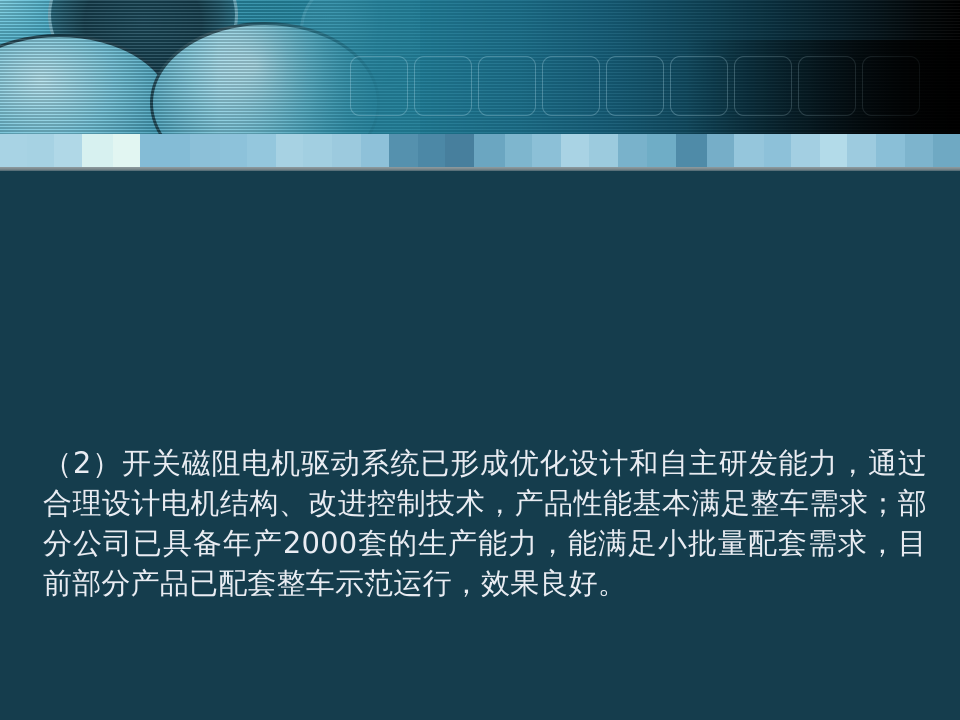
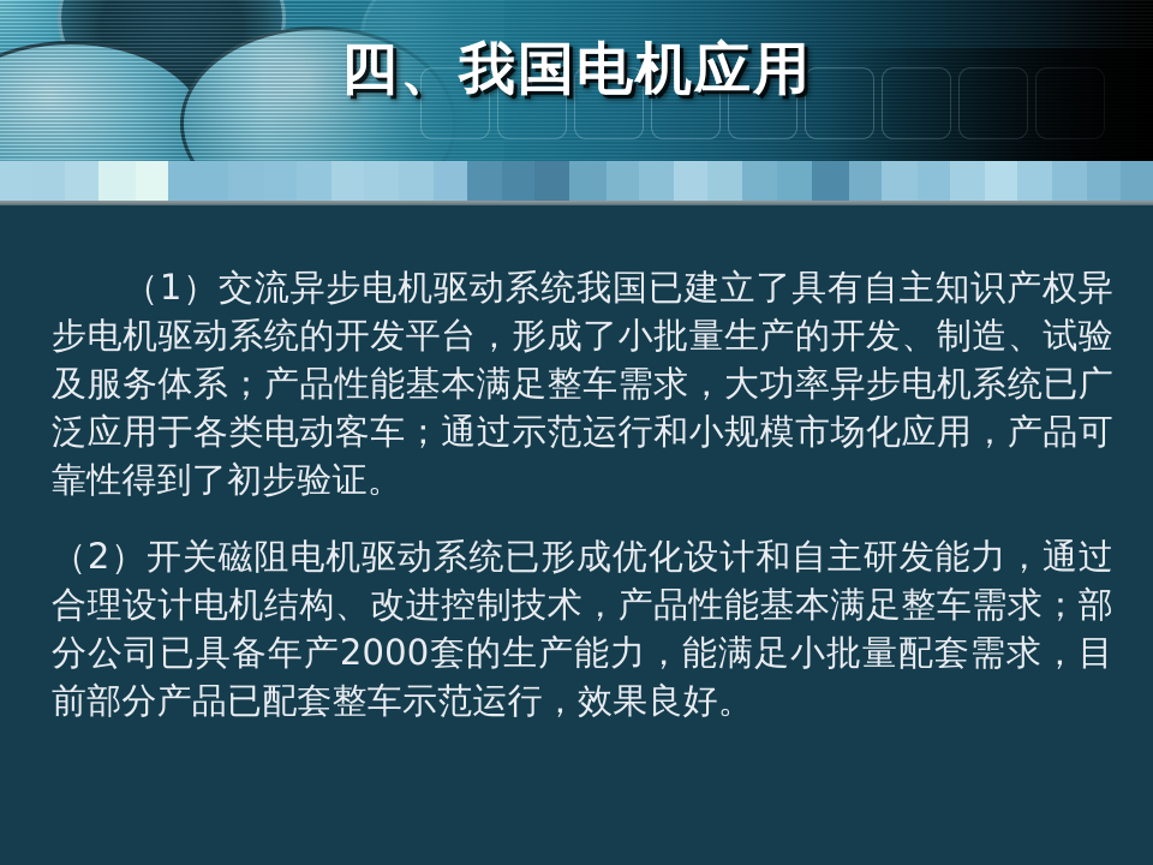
+ 四、我国电机应用
+ （1）交流异步电机驱动系统我国已建立了具有自主知识产权异步电机驱动系统的开发平台，形成了小批量生产的开发、制造、试验及服务体系；产品性能基本满足整车需求，大功率异步电机系统已广泛应用于各类电动客车；通过示范运行和小规模市场化应用，产品可靠性得到了初步验证。
  （2）开关磁阻电机驱动系统已形成优化设计和自主研发能力，通过合理设计电机结构、改进控制技术，产品性能基本满足整车需求；部分公司已具备年产2000套的生产能力，能满足小批量配套需求，目前部分产品已配套整车示范运行，效果良好。
